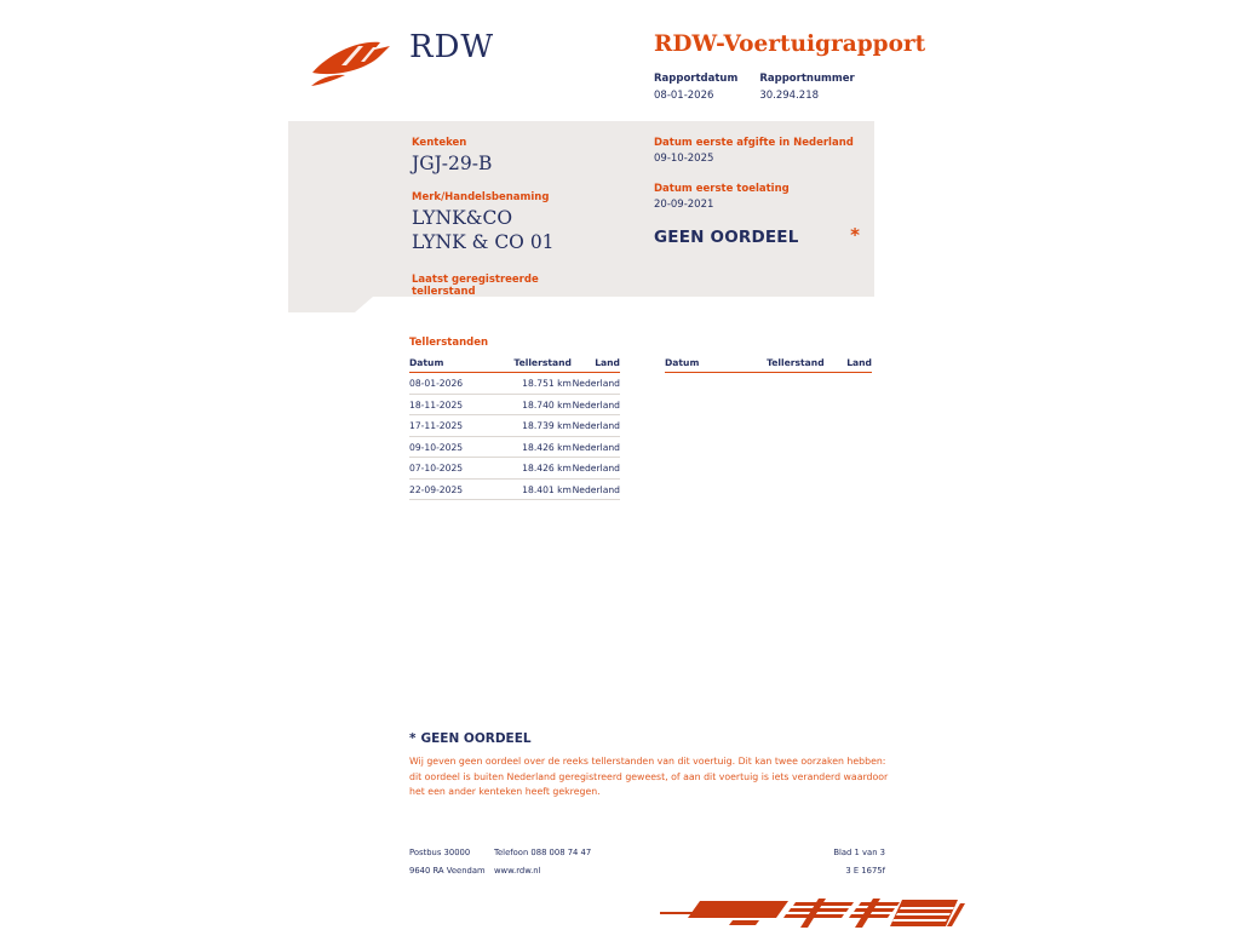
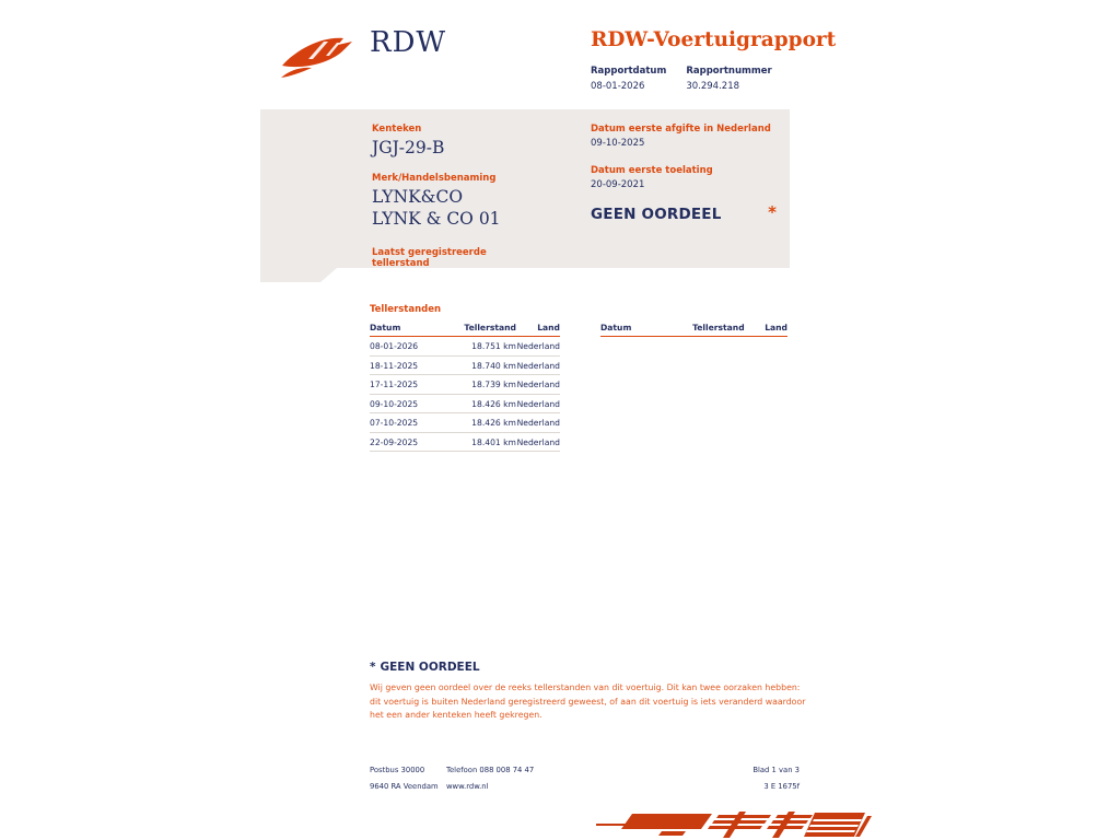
  RDW
  RDW-Voertuigrapport
  Rapportdatum
  08-01-2026
  Rapportnummer
  30.294.218
  Kenteken
  JGJ-29-B
  Merk/Handelsbenaming
  LYNK&CO LYNK & CO 01
  Laatst geregistreerde tellerstand
  Datum eerste afgifte in Nederland
  09-10-2025
  Datum eerste toelating
  20-09-2021
  GEEN OORDEEL
  *
  Tellerstanden
  Datum	Tellerstand	Land
  08-01-2026	18.751 km	Nederland
  18-11-2025	18.740 km	Nederland
  17-11-2025	18.739 km	Nederland
  09-10-2025	18.426 km	Nederland
  07-10-2025	18.426 km	Nederland
  22-09-2025	18.401 km	Nederland
  Datum	Tellerstand	Land
  * GEEN OORDEEL
- Wij geven geen oordeel over de reeks tellerstanden van dit voertuig. Dit kan twee oorzaken hebben: dit oordeel is buiten Nederland geregistreerd geweest, of aan dit voertuig is iets veranderd waardoor het een ander kenteken heeft gekregen.
+ Wij geven geen oordeel over de reeks tellerstanden van dit voertuig. Dit kan twee oorzaken hebben: dit voertuig is buiten Nederland geregistreerd geweest, of aan dit voertuig is iets veranderd waardoor het een ander kenteken heeft gekregen.
  Postbus 30000
  9640 RA Veendam
  Telefoon 088 008 74 47
  www.rdw.nl
  Blad 1 van 3
  3 E 1675f
